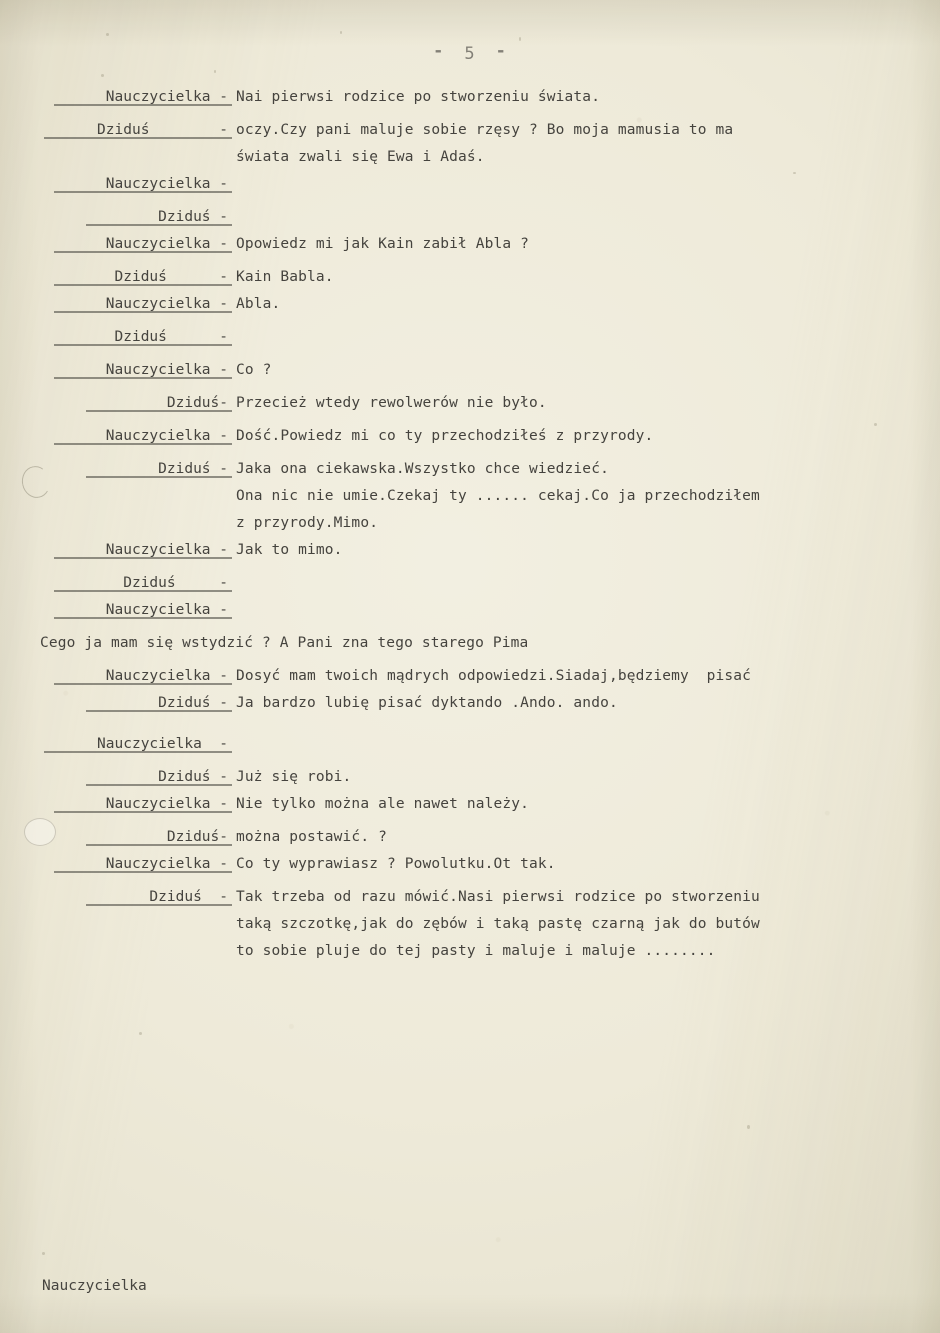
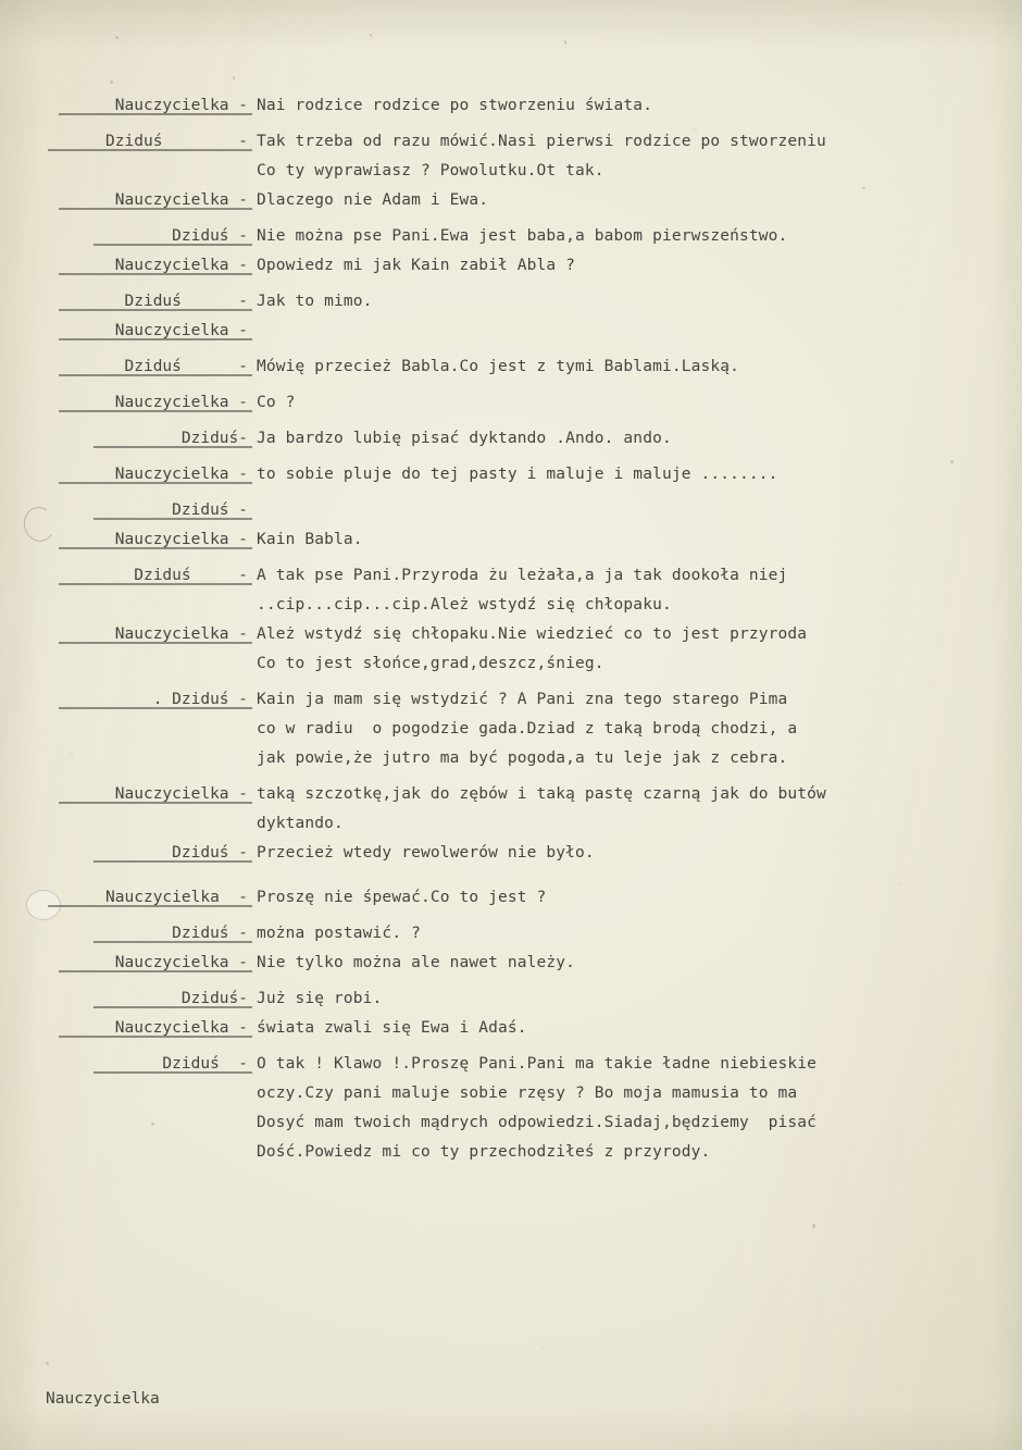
- - 5 -
  Nauczycielka -
- Nai pierwsi rodzice po stworzeniu świata.
+ Nai rodzice rodzice po stworzeniu świata.
  Dziduś -
- oczy.Czy pani maluje sobie rzęsy ? Bo moja mamusia to ma
+ Tak trzeba od razu mówić.Nasi pierwsi rodzice po stworzeniu
- świata zwali się Ewa i Adaś.
+ Co ty wyprawiasz ? Powolutku.Ot tak.
  Nauczycielka -
+ Dlaczego nie Adam i Ewa.
  Dziduś -
+ Nie można pse Pani.Ewa jest baba,a babom pierwszeństwo.
  Nauczycielka -
  Opowiedz mi jak Kain zabił Abla ?
  Dziduś -
- Kain Babla.
+ Jak to mimo.
  Nauczycielka -
- Abla.
  Dziduś -
+ Mówię przecież Babla.Co jest z tymi Bablami.Laską.
  Nauczycielka -
  Co ?
  Dziduś-
- Przecież wtedy rewolwerów nie było.
+ Ja bardzo lubię pisać dyktando .Ando. ando.
  Nauczycielka -
- Dość.Powiedz mi co ty przechodziłeś z przyrody.
+ to sobie pluje do tej pasty i maluje i maluje ........
  Dziduś -
- Jaka ona ciekawska.Wszystko chce wiedzieć.
- Ona nic nie umie.Czekaj ty ...... cekaj.Co ja przechodziłem
- z przyrody.Mimo.
  Nauczycielka -
- Jak to mimo.
+ Kain Babla.
  Dziduś -
+ A tak pse Pani.Przyroda żu leżała,a ja tak dookoła niej
+ ..cip...cip...cip.Ależ wstydź się chłopaku.
  Nauczycielka -
+ Ależ wstydź się chłopaku.Nie wiedzieć co to jest przyroda
+ Co to jest słońce,grad,deszcz,śnieg.
+ . Dziduś -
- Cego ja mam się wstydzić ? A Pani zna tego starego Pima
+ Kain ja mam się wstydzić ? A Pani zna tego starego Pima
+ co w radiu o pogodzie gada.Dziad z taką brodą chodzi, a
+ jak powie,że jutro ma być pogoda,a tu leje jak z cebra.
  Nauczycielka -
- Dosyć mam twoich mądrych odpowiedzi.Siadaj,będziemy pisać
+ taką szczotkę,jak do zębów i taką pastę czarną jak do butów
+ dyktando.
  Dziduś -
- Ja bardzo lubię pisać dyktando .Ando. ando.
+ Przecież wtedy rewolwerów nie było.
  Nauczycielka -
+ Proszę nie śpewać.Co to jest ?
  Dziduś -
- Już się robi.
+ można postawić. ?
  Nauczycielka -
  Nie tylko można ale nawet należy.
  Dziduś-
- można postawić. ?
+ Już się robi.
  Nauczycielka -
- Co ty wyprawiasz ? Powolutku.Ot tak.
+ świata zwali się Ewa i Adaś.
  Dziduś -
+ O tak ! Klawo !.Proszę Pani.Pani ma takie ładne niebieskie
- Tak trzeba od razu mówić.Nasi pierwsi rodzice po stworzeniu
+ oczy.Czy pani maluje sobie rzęsy ? Bo moja mamusia to ma
- taką szczotkę,jak do zębów i taką pastę czarną jak do butów
+ Dosyć mam twoich mądrych odpowiedzi.Siadaj,będziemy pisać
- to sobie pluje do tej pasty i maluje i maluje ........
+ Dość.Powiedz mi co ty przechodziłeś z przyrody.
  Nauczycielka
